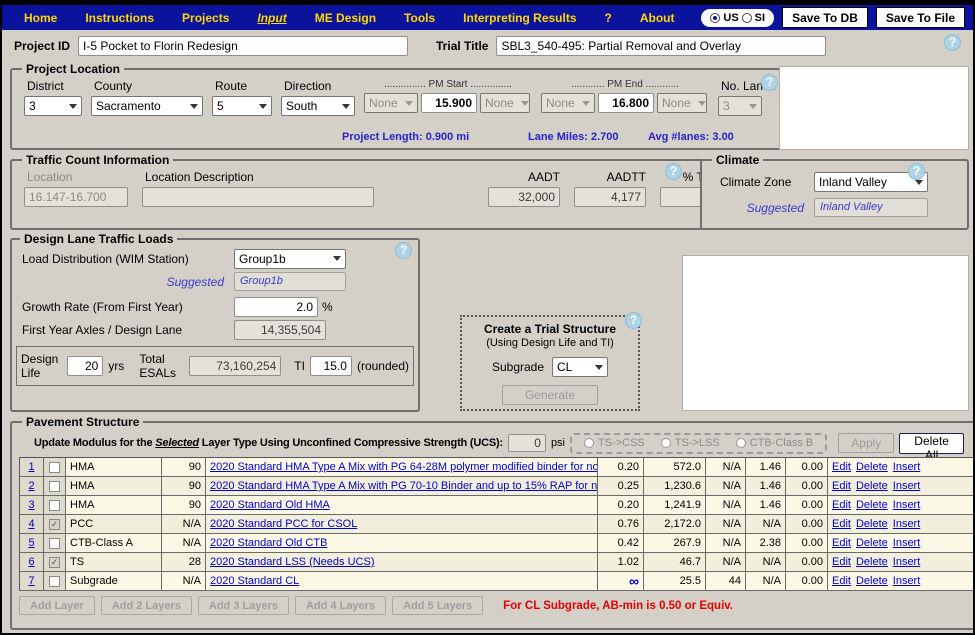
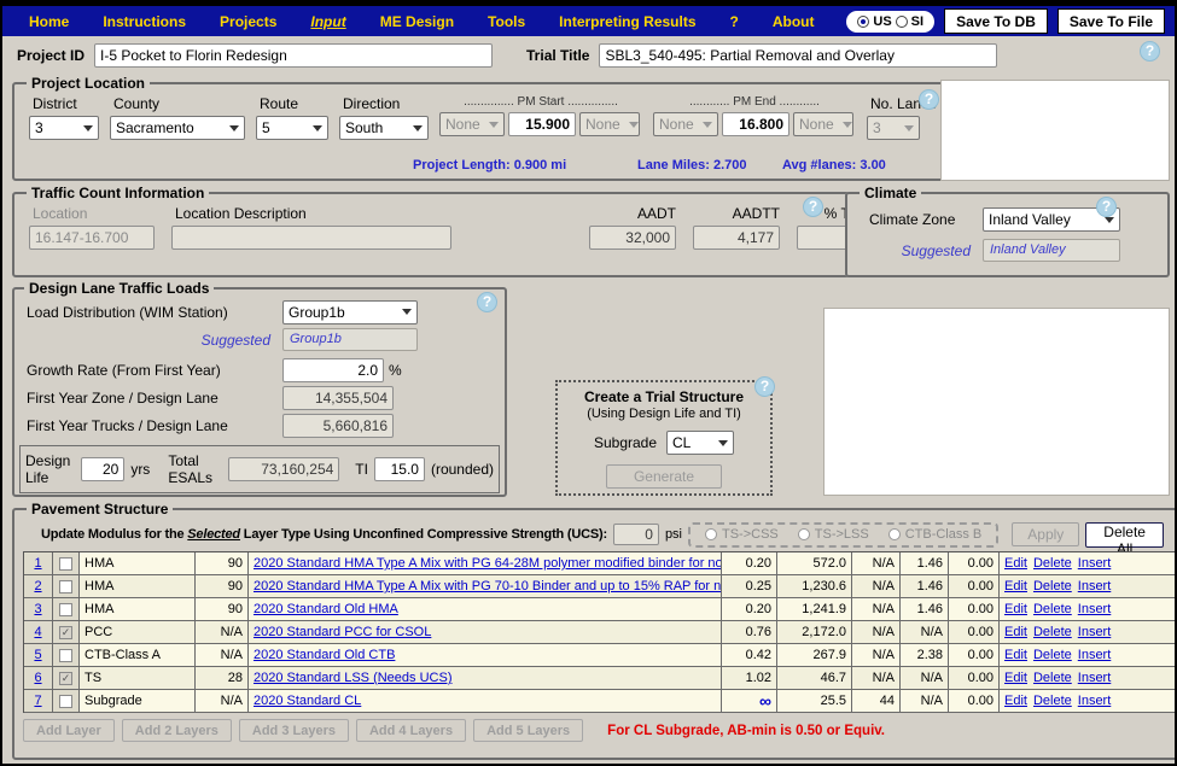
  Home
  Instructions
  Projects
  Input
  ME Design
  Tools
  Interpreting Results
  ?
  About
  US
  SI
  Save To DB
  Save To File
  Project ID
  I-5 Pocket to Florin Redesign
  Trial Title
  SBL3_540-495: Partial Removal and Overlay
  ?
  Project Location
  ?
  District
  3
  County
  Sacramento
  Route
  5
  Direction
  South
  ............... PM Start ...............
  None
  15.900
  None
  ............ PM End ............
  None
  16.800
  None
  No. Lan
  3
  Project Length: 0.900 mi
  Lane Miles: 2.700
  Avg #lanes: 3.00
  Traffic Count Information
  ?
  Location
  16.147-16.700
  Location Description
  AADT
  32,000
  AADTT
  4,177
  Climate
  ?
  Climate Zone
  Inland Valley
  Suggested
  Inland Valley
  Design Lane Traffic Loads
  ?
  Load Distribution (WIM Station)
  Group1b
  Suggested
  Group1b
  Growth Rate (From First Year)
  2.0
  %
- First Year Axles / Design Lane
+ First Year Zone / Design Lane
  14,355,504
+ First Year Trucks / Design Lane
+ 5,660,816
  Design Life
  20
  yrs
  Total ESALs
  73,160,254
  TI
  15.0
  (rounded)
  ?
  Create a Trial Structure
  (Using Design Life and TI)
  Subgrade
  CL
  Generate
  Pavement Structure
  Update Modulus for the Selected Layer Type Using Unconfined Compressive Strength (UCS):
  0
  psi
  TS->CSS
  TS->LSS
  CTB-Class B
  Apply
  Delete All
  1
  HMA
  90
  2020 Standard HMA Type A Mix with PG 64-28M polymer modified binder for no
  0.20
  572.0
  N/A
  1.46
  0.00
  Edit
  Delete
  Insert
  2
  HMA
  90
  2020 Standard HMA Type A Mix with PG 70-10 Binder and up to 15% RAP for n
  0.25
  1,230.6
  N/A
  1.46
  0.00
  Edit
  Delete
  Insert
  3
  HMA
  90
  2020 Standard Old HMA
  0.20
  1,241.9
  N/A
  1.46
  0.00
  Edit
  Delete
  Insert
  4
  PCC
  N/A
  2020 Standard PCC for CSOL
  0.76
  2,172.0
  N/A
  N/A
  0.00
  Edit
  Delete
  Insert
  5
  CTB-Class A
  N/A
  2020 Standard Old CTB
  0.42
  267.9
  N/A
  2.38
  0.00
  Edit
  Delete
  Insert
  6
  TS
  28
  2020 Standard LSS (Needs UCS)
  1.02
  46.7
  N/A
  N/A
  0.00
  Edit
  Delete
  Insert
  7
  Subgrade
  N/A
  2020 Standard CL
  ∞
  25.5
  44
  N/A
  0.00
  Edit
  Delete
  Insert
  Add Layer
  Add 2 Layers
  Add 3 Layers
  Add 4 Layers
  Add 5 Layers
  For CL Subgrade, AB-min is 0.50 or Equiv.
